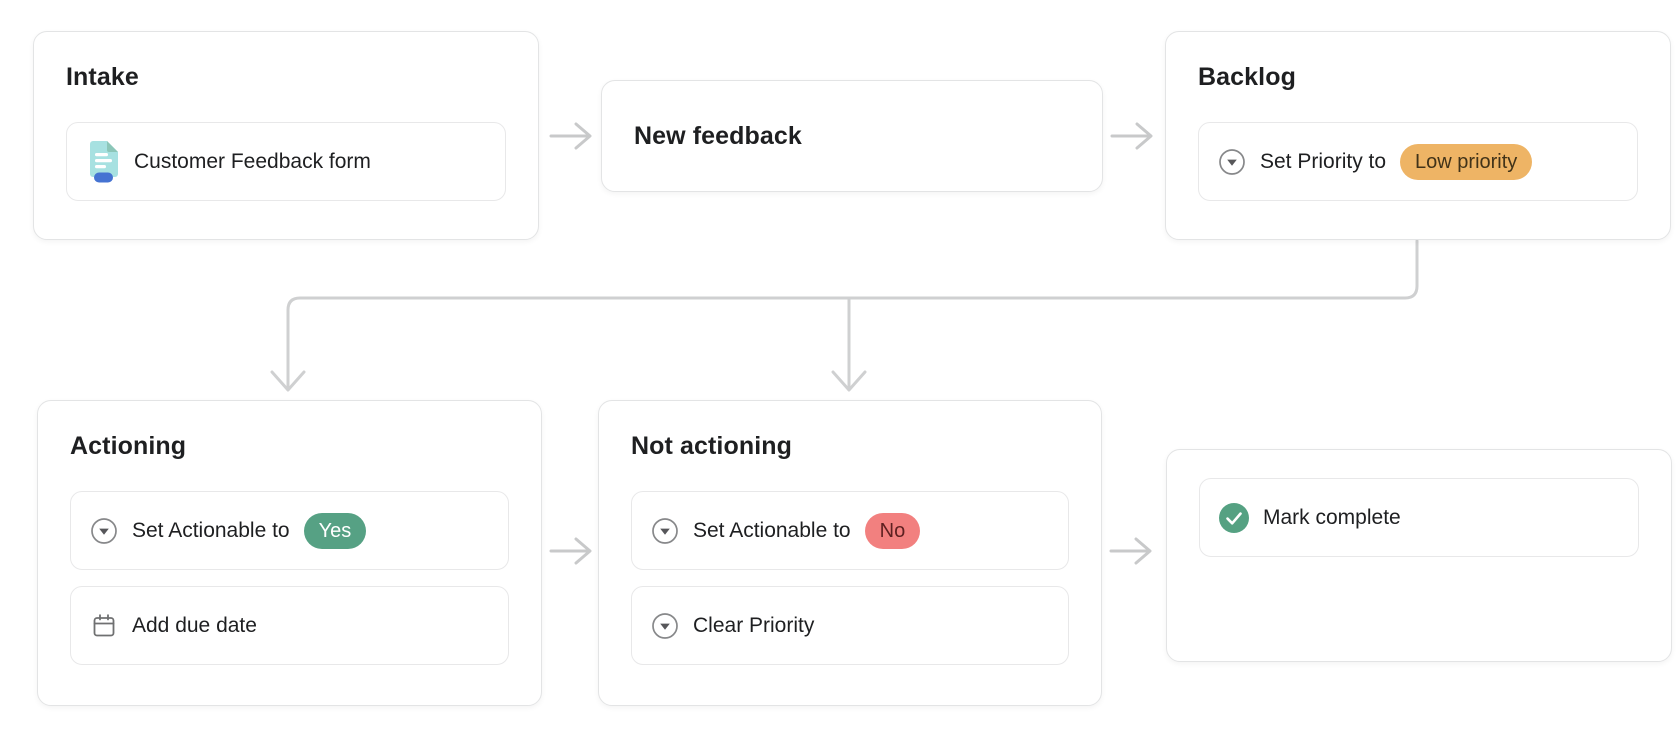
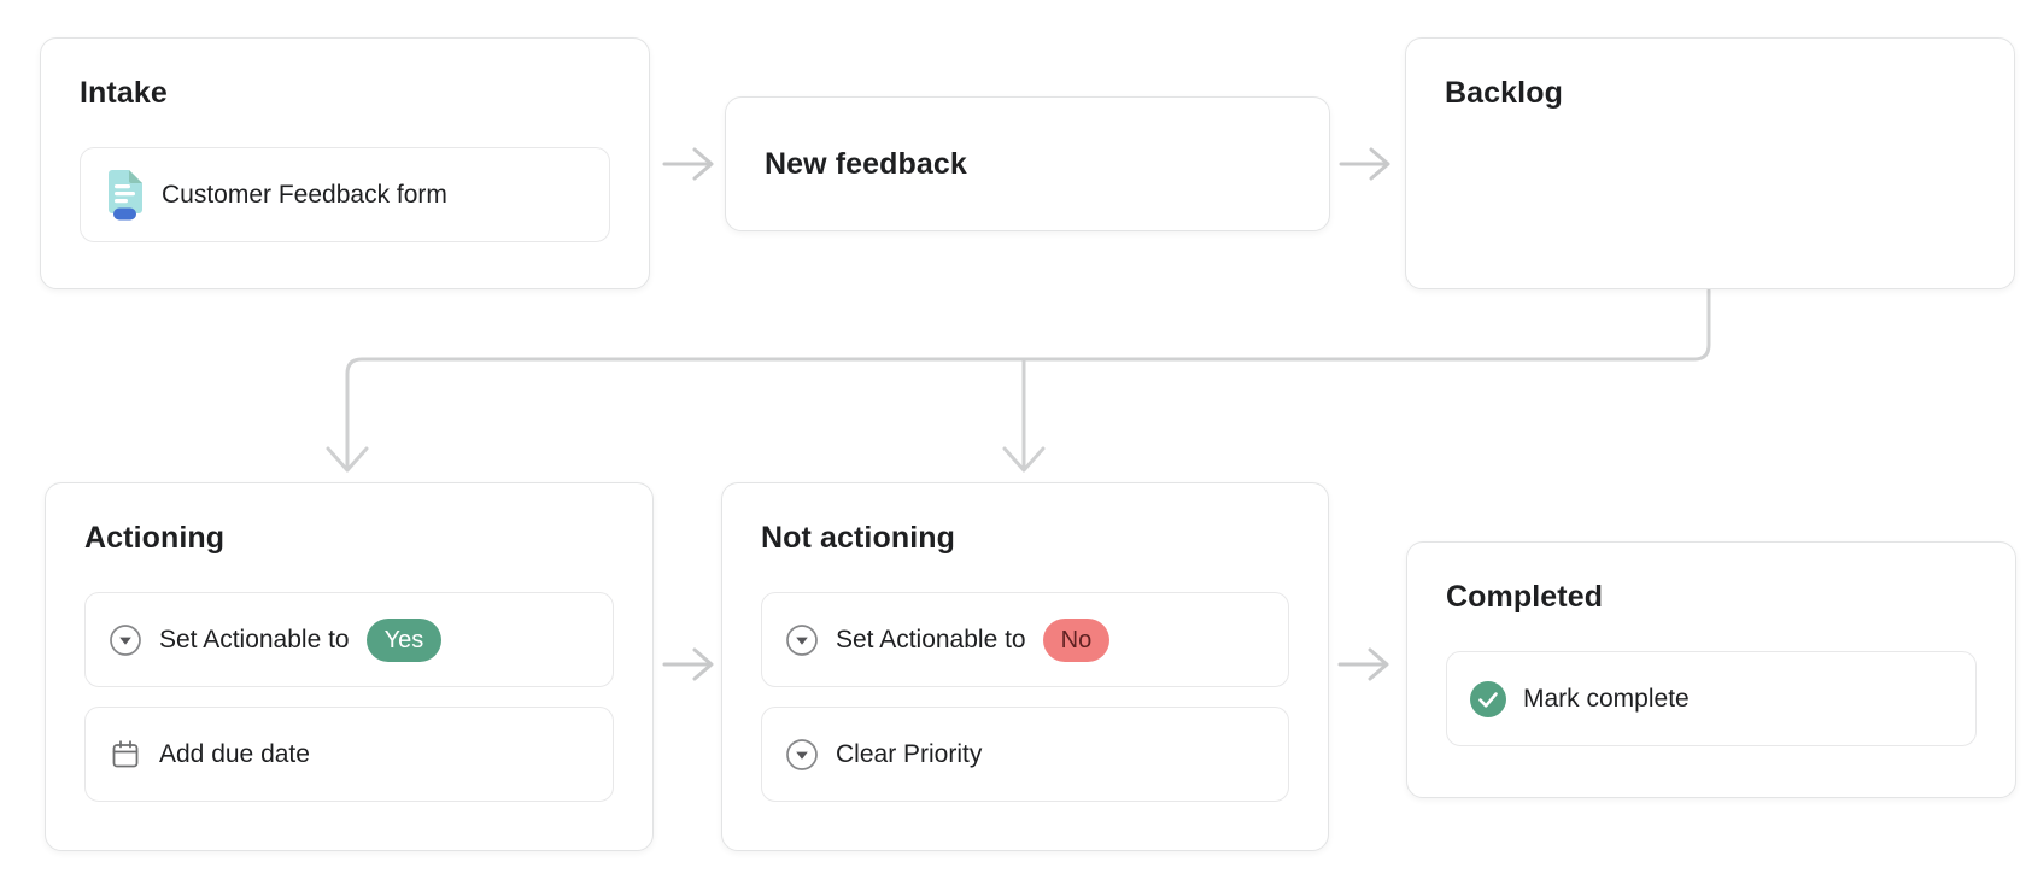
  Intake
  Customer Feedback form
  New feedback
  Backlog
- Set Priority to
- Low priority
  Actioning
  Set Actionable to
  Yes
  Add due date
  Not actioning
  Set Actionable to
  No
  Clear Priority
+ Completed
  Mark complete
